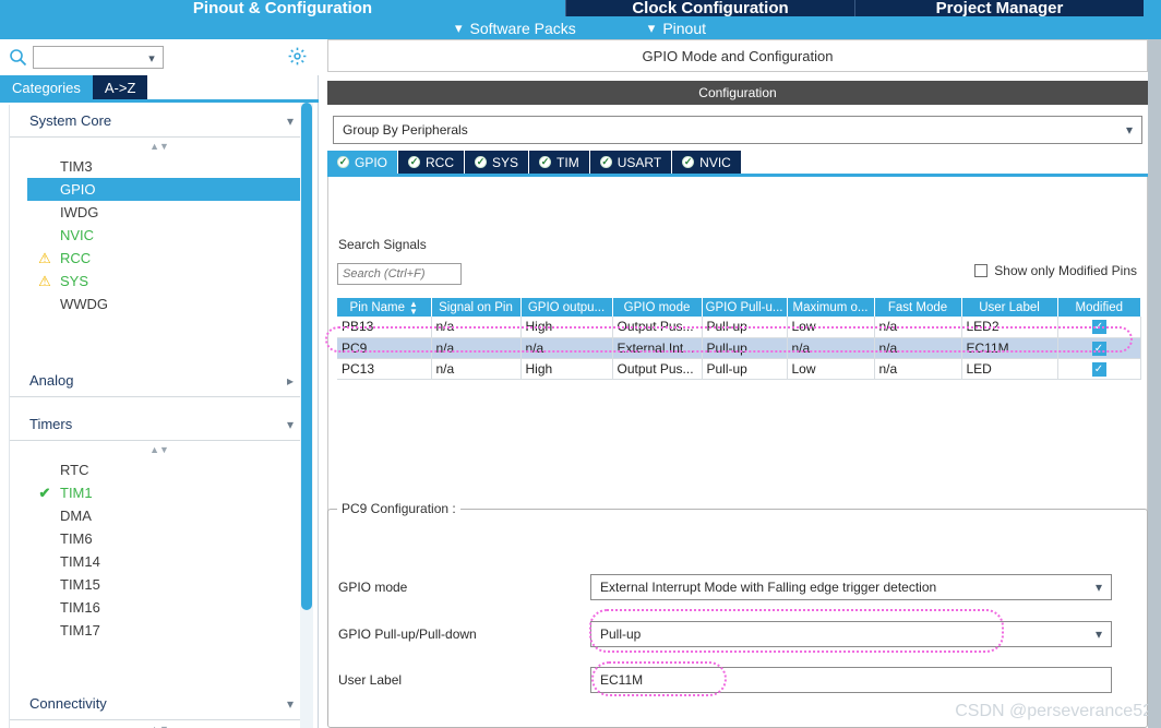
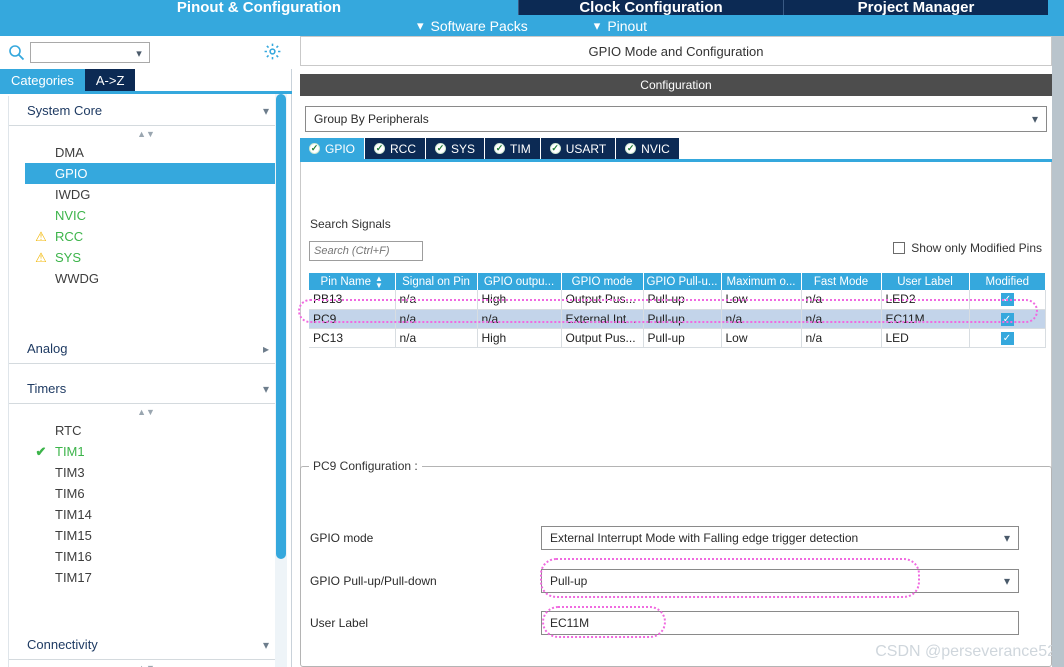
  Pinout & Configuration
  Clock Configuration
  Project Manager
  ▾
  Software Packs
  ▾
  Pinout
  ▾
  Categories
  A->Z
  System Core
  ▾
  ▲
  ▼
- TIM3
+ DMA
  GPIO
  IWDG
  NVIC
  ⚠
  RCC
  ⚠
  SYS
  WWDG
  Analog
  ▸
  Timers
  ▾
  ▲
  ▼
  RTC
  ✔
  TIM1
- DMA
+ TIM3
  TIM6
  TIM14
  TIM15
  TIM16
  TIM17
  Connectivity
  ▾
  GPIO Mode and Configuration
  Configuration
  Group By Peripherals
  ▾
  ✓
  GPIO
  ✓
  RCC
  ✓
  SYS
  ✓
  TIM
  ✓
  USART
  ✓
  NVIC
  Search Signals
  Search (Ctrl+F)
  Show only Modified Pins
  Pin Name ▲▼	Signal on Pin	GPIO outpu...	GPIO mode	GPIO Pull-u...	Maximum o...	Fast Mode	User Label	Modified
  PB13	n/a	High	Output Pus...	Pull-up	Low	n/a	LED2	✓
  PC9	n/a	n/a	External Int...	Pull-up	n/a	n/a	EC11M	✓
  PC13	n/a	High	Output Pus...	Pull-up	Low	n/a	LED	✓
  PC9 Configuration :
  GPIO mode
  External Interrupt Mode with Falling edge trigger detection
  ▾
  GPIO Pull-up/Pull-down
  Pull-up
  ▾
  User Label
  EC11M
  CSDN @perseverance5
